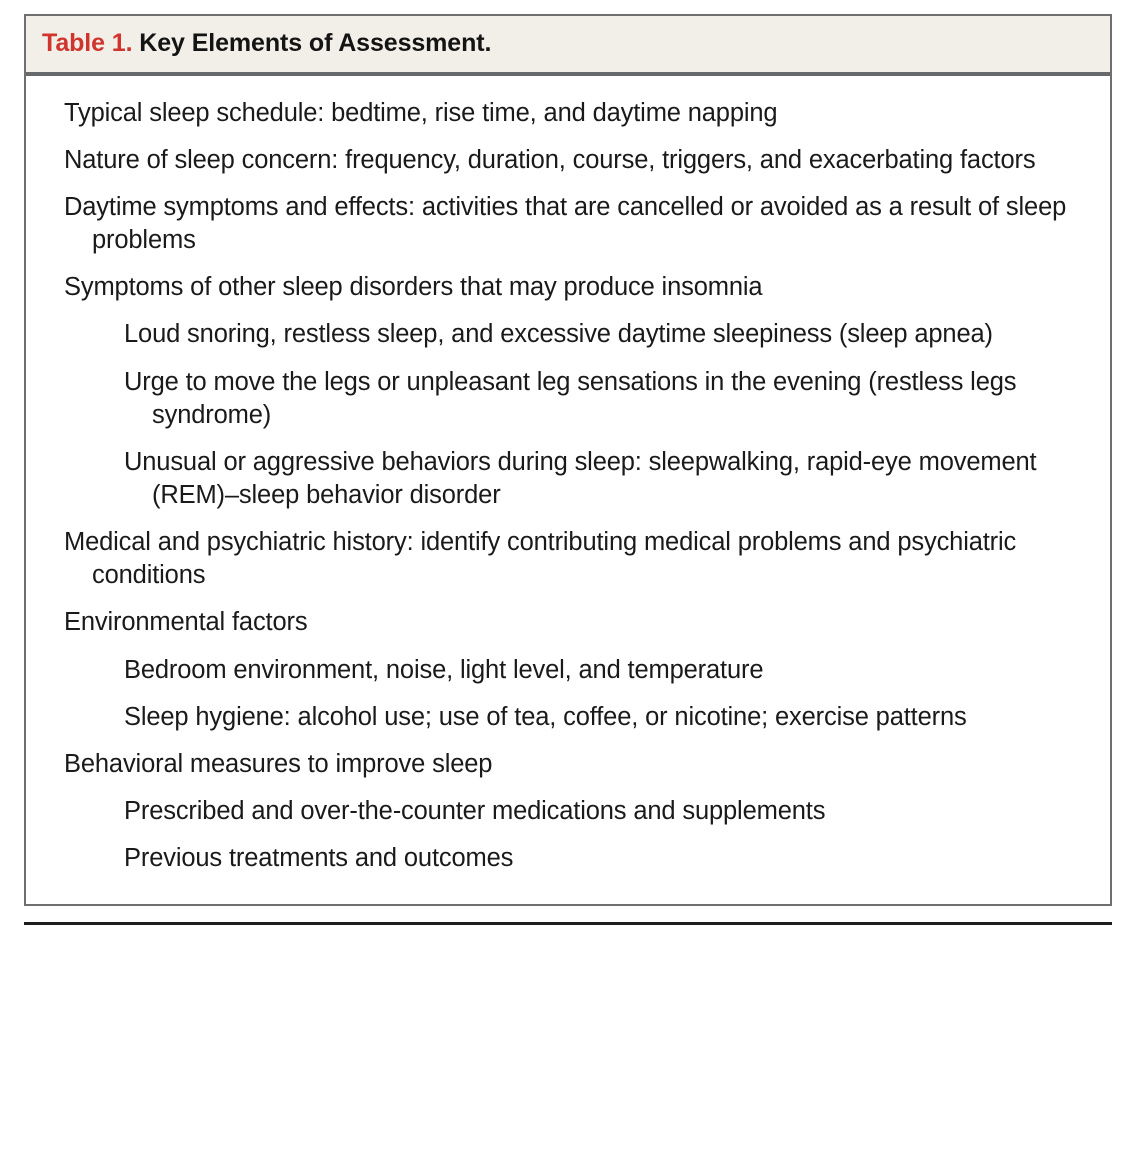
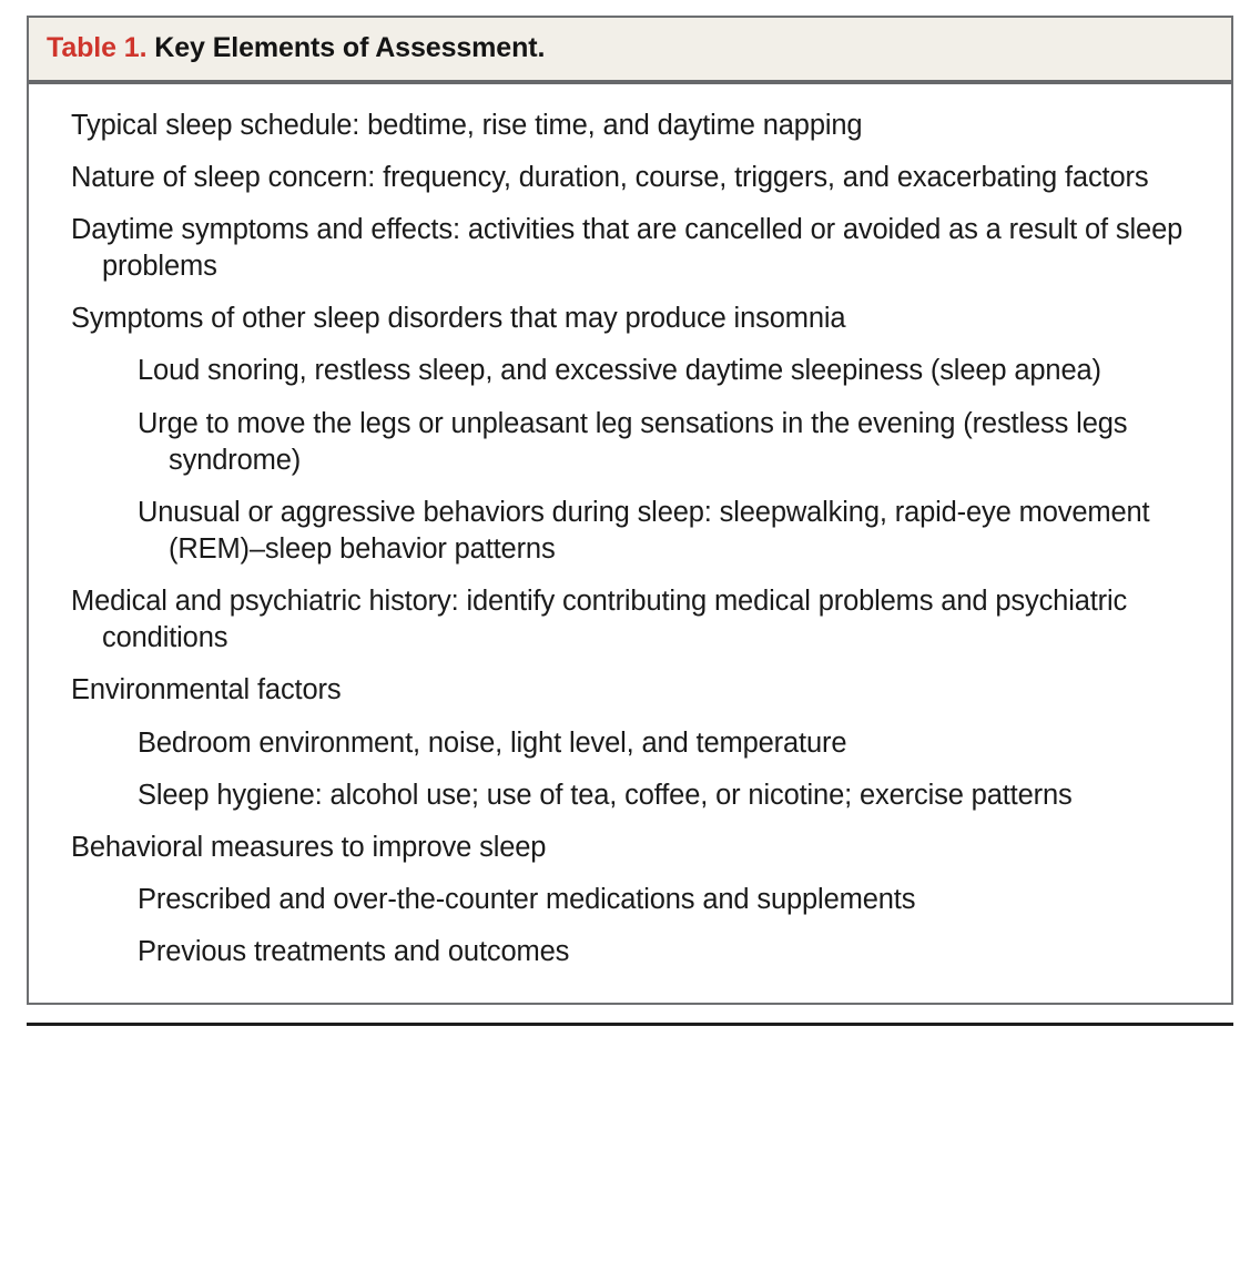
  Table 1. Key Elements of Assessment.
  Typical sleep schedule: bedtime, rise time, and daytime napping
  Nature of sleep concern: frequency, duration, course, triggers, and exacerbating factors
  Daytime symptoms and effects: activities that are cancelled or avoided as a result of sleep problems
  Symptoms of other sleep disorders that may produce insomnia
  Loud snoring, restless sleep, and excessive daytime sleepiness (sleep apnea)
  Urge to move the legs or unpleasant leg sensations in the evening (restless legs syndrome)
- Unusual or aggressive behaviors during sleep: sleepwalking, rapid-eye movement (REM)–sleep behavior disorder
+ Unusual or aggressive behaviors during sleep: sleepwalking, rapid-eye movement (REM)–sleep behavior patterns
  Medical and psychiatric history: identify contributing medical problems and psychiatric conditions
  Environmental factors
  Bedroom environment, noise, light level, and temperature
  Sleep hygiene: alcohol use; use of tea, coffee, or nicotine; exercise patterns
  Behavioral measures to improve sleep
  Prescribed and over-the-counter medications and supplements
  Previous treatments and outcomes
